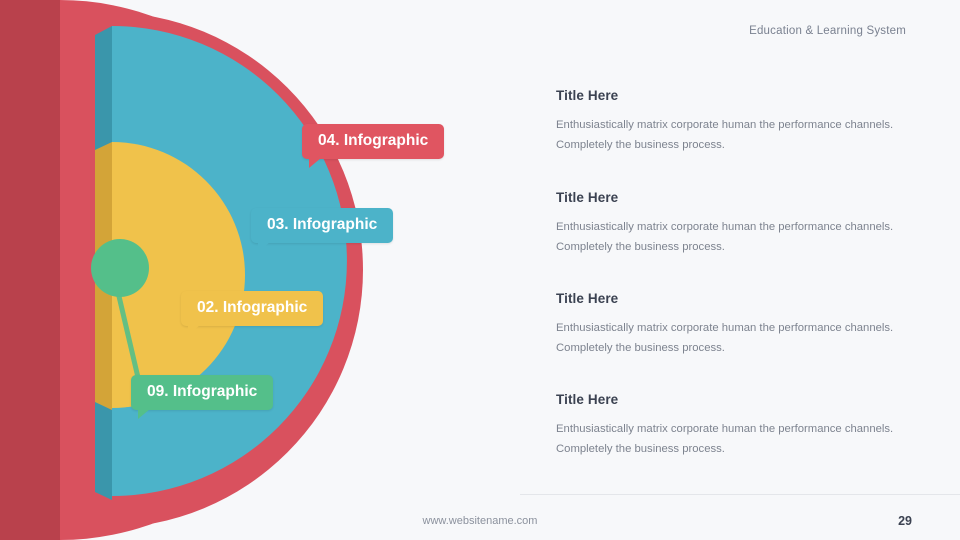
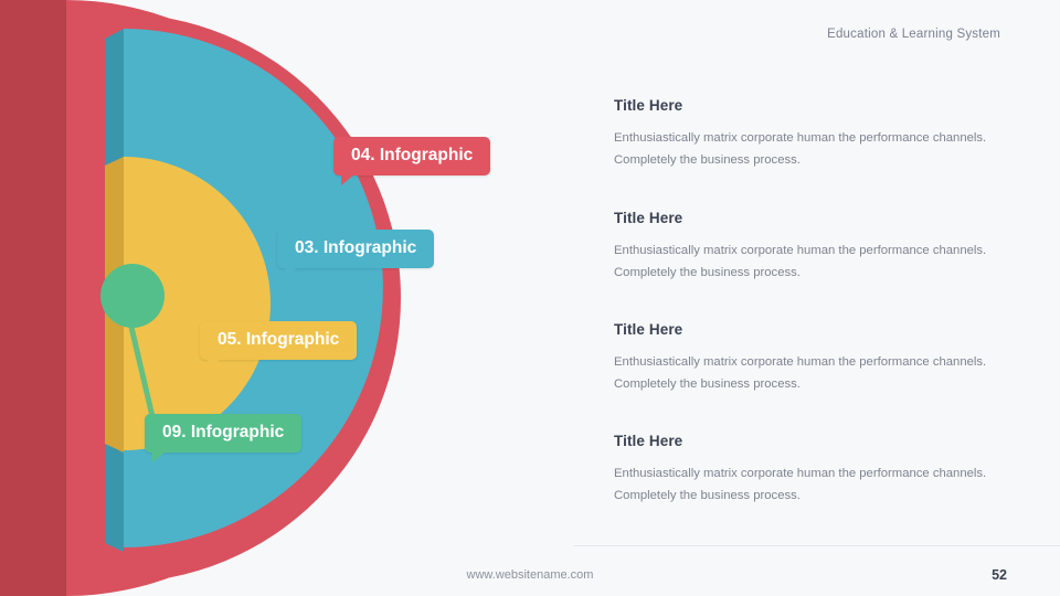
  Education & Learning System
  04. Infographic
  03. Infographic
- 02. Infographic
+ 05. Infographic
  09. Infographic
  Title Here
  Enthusiastically matrix corporate human the performance channels.
  Completely the business process.
  Title Here
  Enthusiastically matrix corporate human the performance channels.
  Completely the business process.
  Title Here
  Enthusiastically matrix corporate human the performance channels.
  Completely the business process.
  Title Here
  Enthusiastically matrix corporate human the performance channels.
  Completely the business process.
  www.websitename.com
- 29
+ 52
